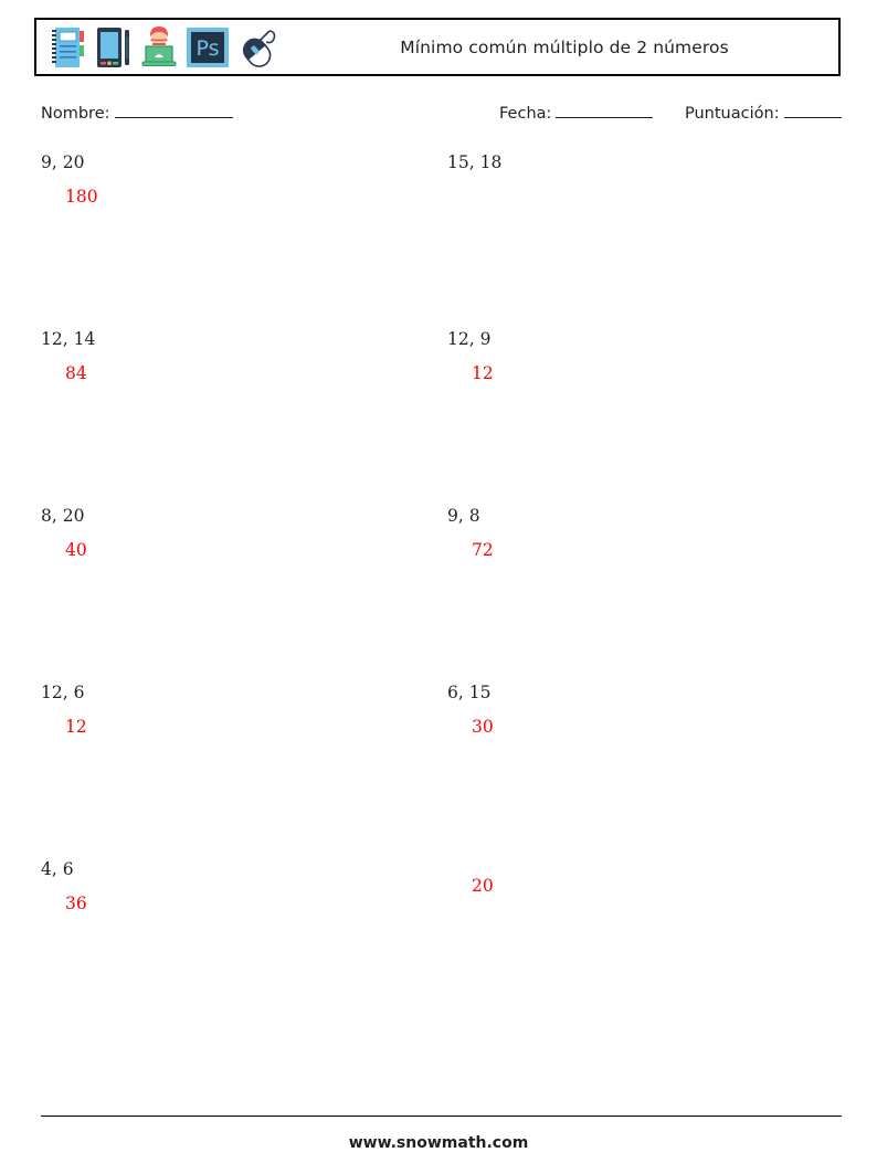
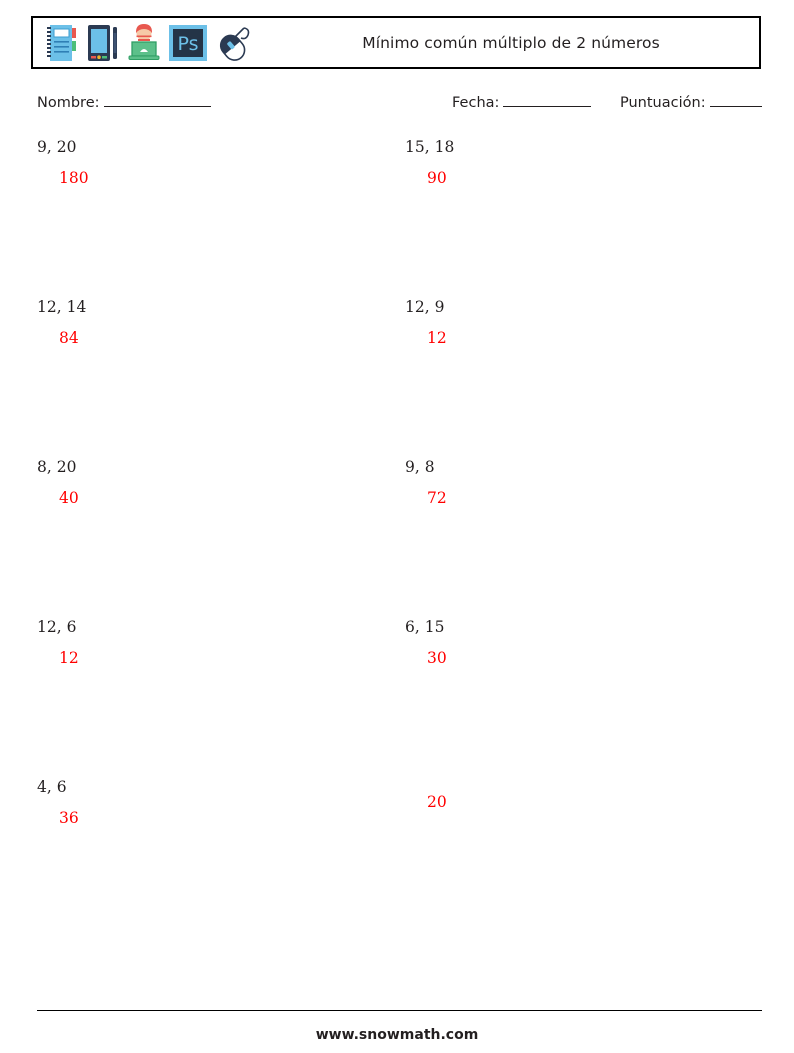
  Ps
  Mínimo común múltiplo de 2 números
  Nombre:
  Fecha:
  Puntuación:
  9, 20
  180
  15, 18
+ 90
  12, 14
  84
  12, 9
  12
  8, 20
  40
  9, 8
  72
  12, 6
  12
  6, 15
  30
  4, 6
  36
  20
  www.snowmath.com
